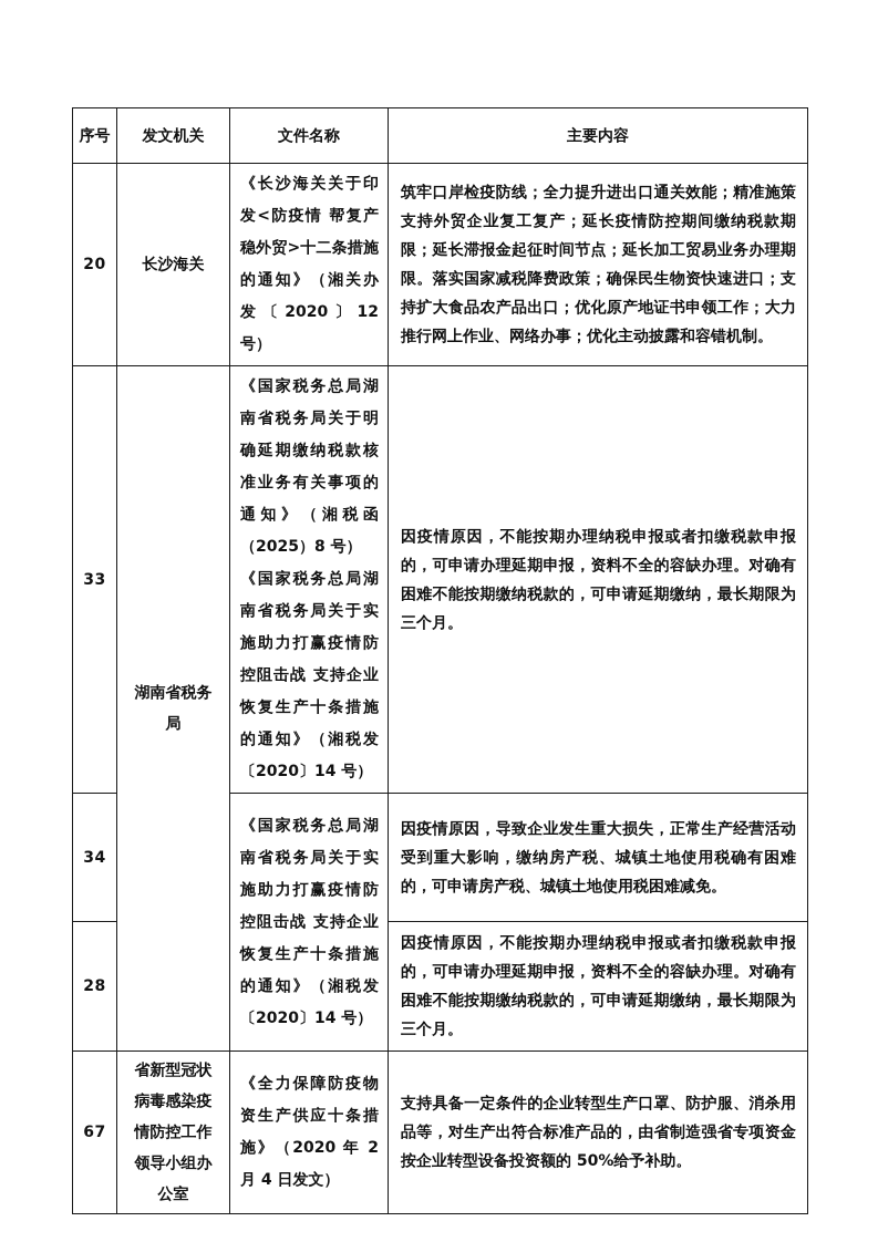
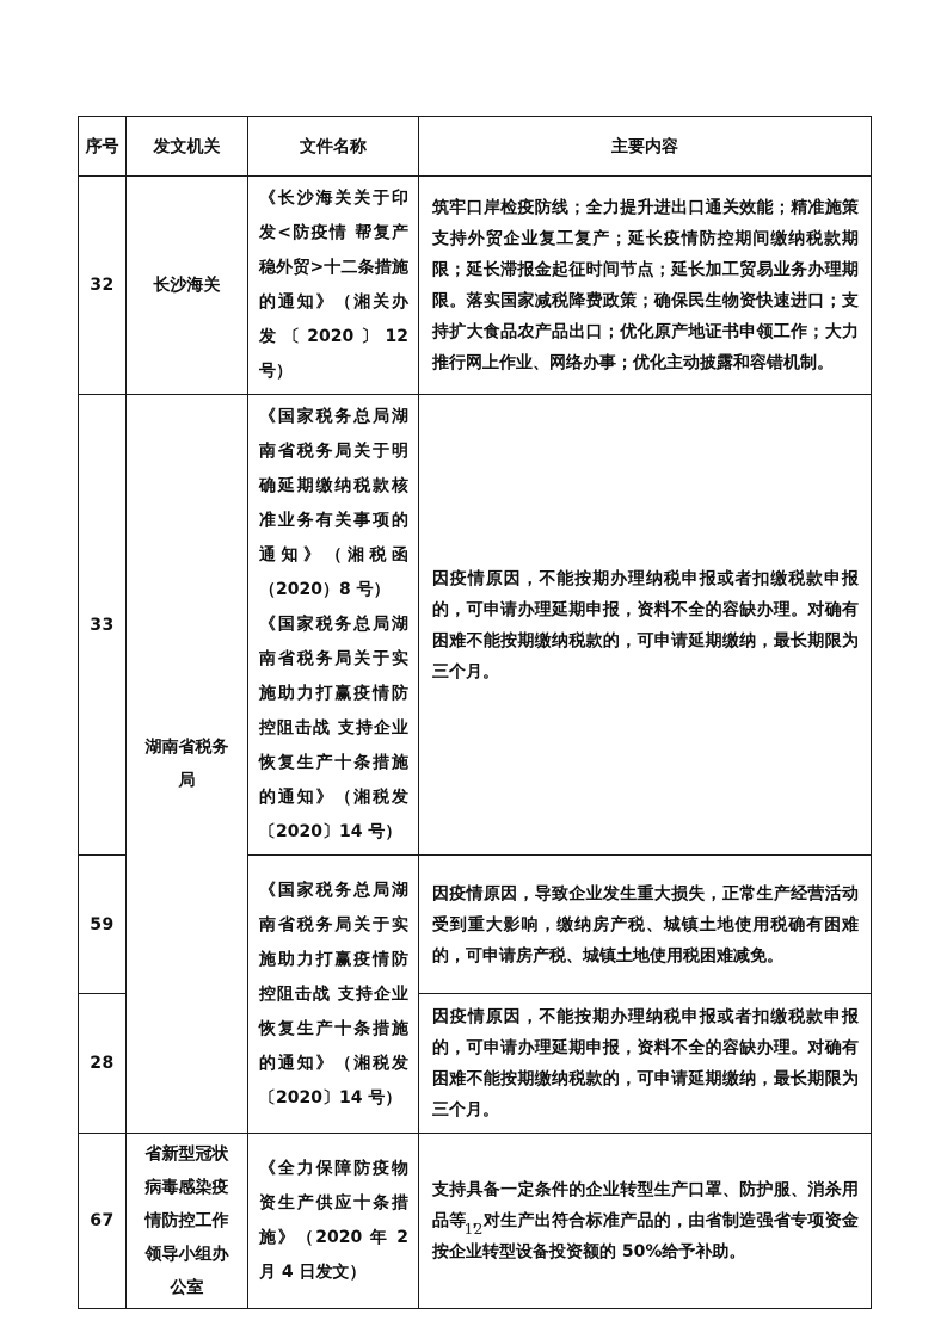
  序号	发文机关	文件名称	主要内容
- 20	长沙海关	《长沙海关关于印发<防疫情 帮复产 稳外贸>十二条措施的通知》（湘关办发〔2020〕12 号）	筑牢口岸检疫防线；全力提升进出口通关效能；精准施策支持外贸企业复工复产；延长疫情防控期间缴纳税款期限；延长滞报金起征时间节点；延长加工贸易业务办理期限。落实国家减税降费政策；确保民生物资快速进口；支持扩大食品农产品出口；优化原产地证书申领工作；大力推行网上作业、网络办事；优化主动披露和容错机制。
+ 32	长沙海关	《长沙海关关于印发<防疫情 帮复产 稳外贸>十二条措施的通知》（湘关办发〔2020〕12 号）	筑牢口岸检疫防线；全力提升进出口通关效能；精准施策支持外贸企业复工复产；延长疫情防控期间缴纳税款期限；延长滞报金起征时间节点；延长加工贸易业务办理期限。落实国家减税降费政策；确保民生物资快速进口；支持扩大食品农产品出口；优化原产地证书申领工作；大力推行网上作业、网络办事；优化主动披露和容错机制。
- 33	湖南省税务局	《国家税务总局湖南省税务局关于明确延期缴纳税款核准业务有关事项的通知》（湘税函（2025）8 号） 《国家税务总局湖南省税务局关于实施助力打赢疫情防控阻击战 支持企业恢复生产十条措施的通知》（湘税发〔2020〕14 号）	因疫情原因，不能按期办理纳税申报或者扣缴税款申报的，可申请办理延期申报，资料不全的容缺办理。对确有困难不能按期缴纳税款的，可申请延期缴纳，最长期限为三个月。
+ 33	湖南省税务局	《国家税务总局湖南省税务局关于明确延期缴纳税款核准业务有关事项的通知》（湘税函（2020）8 号） 《国家税务总局湖南省税务局关于实施助力打赢疫情防控阻击战 支持企业恢复生产十条措施的通知》（湘税发〔2020〕14 号）	因疫情原因，不能按期办理纳税申报或者扣缴税款申报的，可申请办理延期申报，资料不全的容缺办理。对确有困难不能按期缴纳税款的，可申请延期缴纳，最长期限为三个月。
- 34	《国家税务总局湖南省税务局关于实施助力打赢疫情防控阻击战 支持企业恢复生产十条措施的通知》（湘税发〔2020〕14 号）	因疫情原因，导致企业发生重大损失，正常生产经营活动受到重大影响，缴纳房产税、城镇土地使用税确有困难的，可申请房产税、城镇土地使用税困难减免。
+ 59	《国家税务总局湖南省税务局关于实施助力打赢疫情防控阻击战 支持企业恢复生产十条措施的通知》（湘税发〔2020〕14 号）	因疫情原因，导致企业发生重大损失，正常生产经营活动受到重大影响，缴纳房产税、城镇土地使用税确有困难的，可申请房产税、城镇土地使用税困难减免。
  28	因疫情原因，不能按期办理纳税申报或者扣缴税款申报的，可申请办理延期申报，资料不全的容缺办理。对确有困难不能按期缴纳税款的，可申请延期缴纳，最长期限为三个月。
  67	省新型冠状病毒感染疫情防控工作领导小组办公室	《全力保障防疫物资生产供应十条措施》（2020 年 2 月 4 日发文）	支持具备一定条件的企业转型生产口罩、防护服、消杀用品等，对生产出符合标准产品的，由省制造强省专项资金按企业转型设备投资额的 50%给予补助。
+ 12
